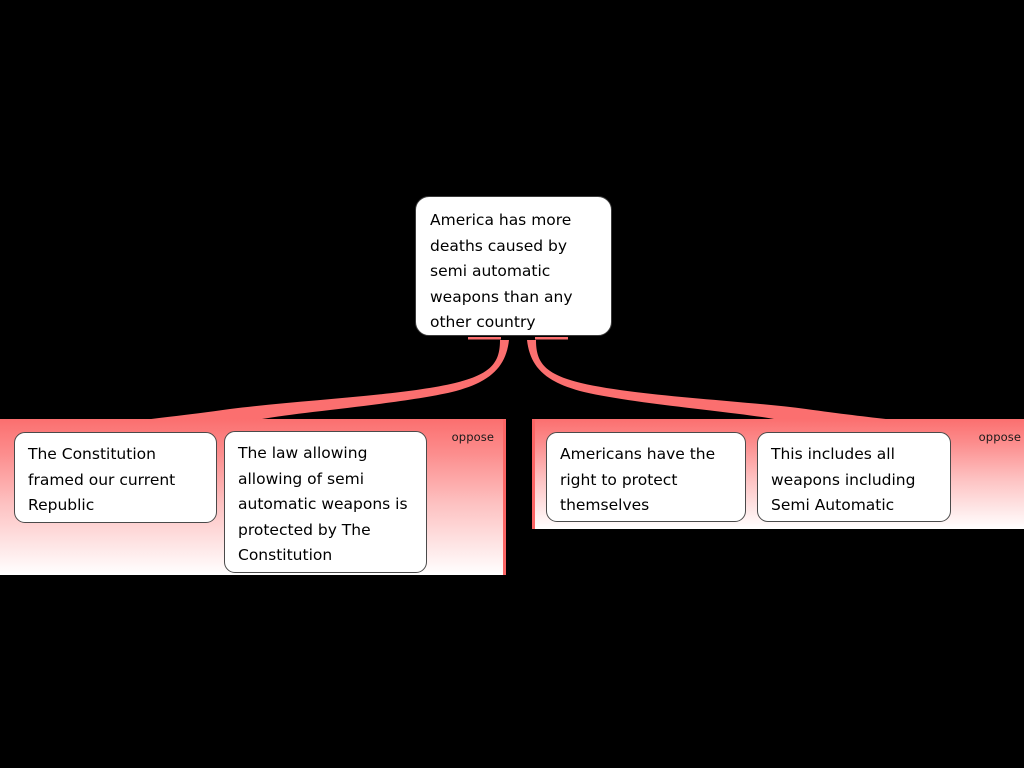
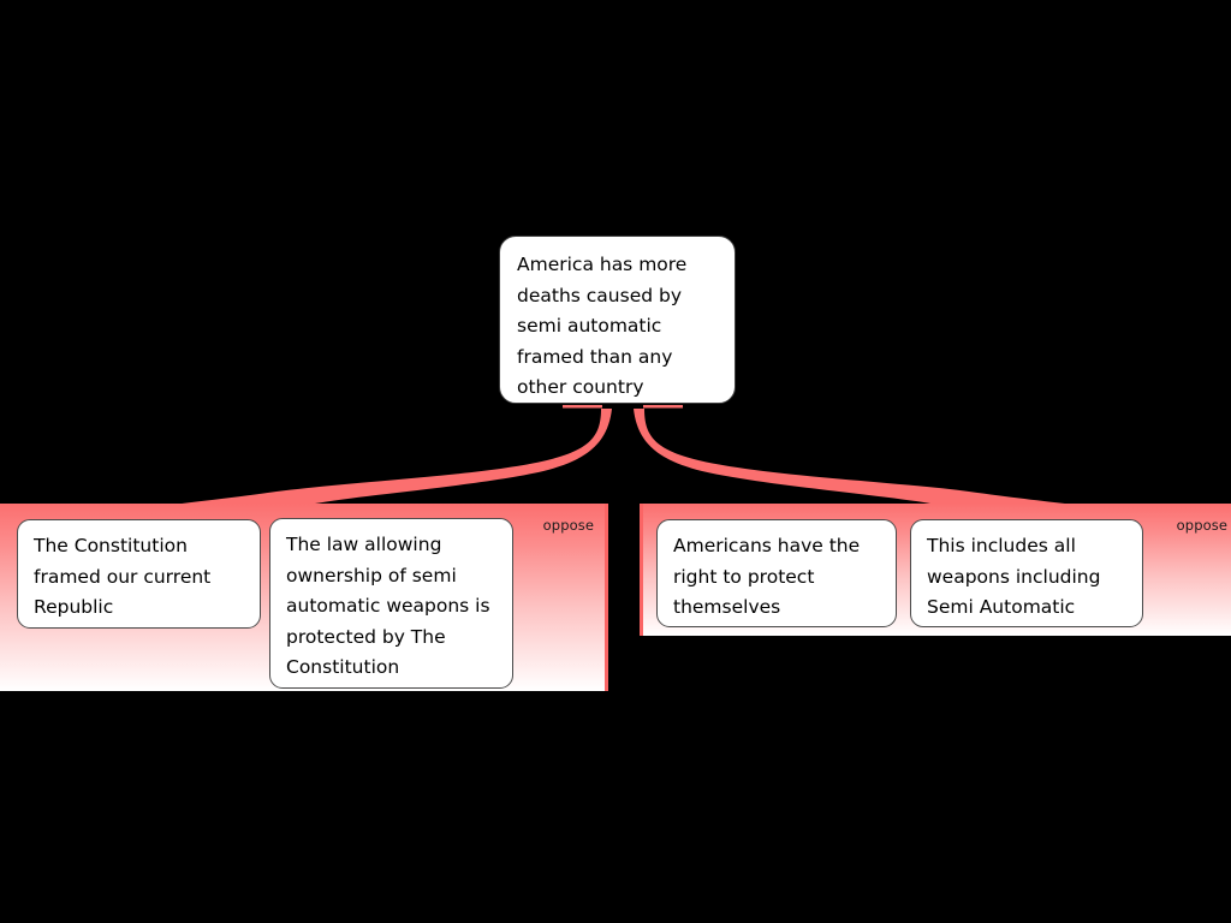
- America has more deaths caused by semi automatic weapons than any other country
+ America has more deaths caused by semi automatic framed than any other country
  oppose
  The Constitution framed our current Republic
- The law allowing allowing of semi automatic weapons is protected by The Constitution
+ The law allowing ownership of semi automatic weapons is protected by The Constitution
  oppose
  Americans have the right to protect themselves
  This includes all weapons including Semi Automatic
